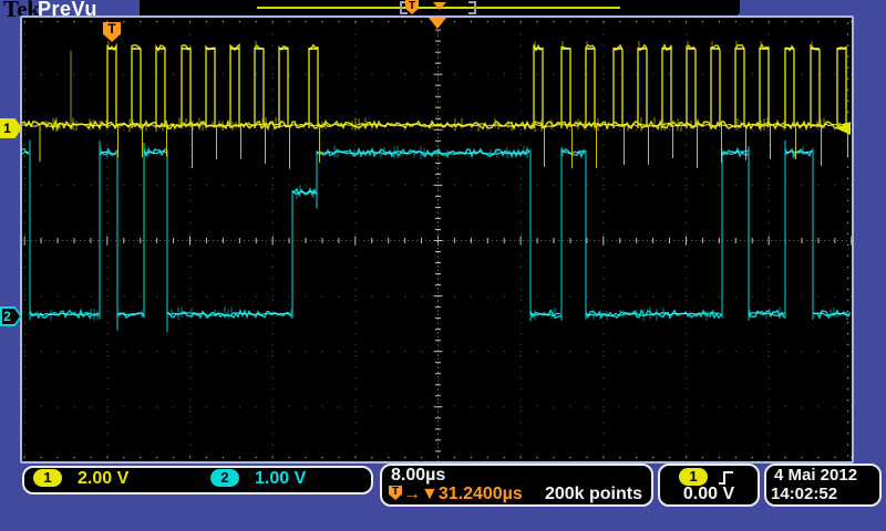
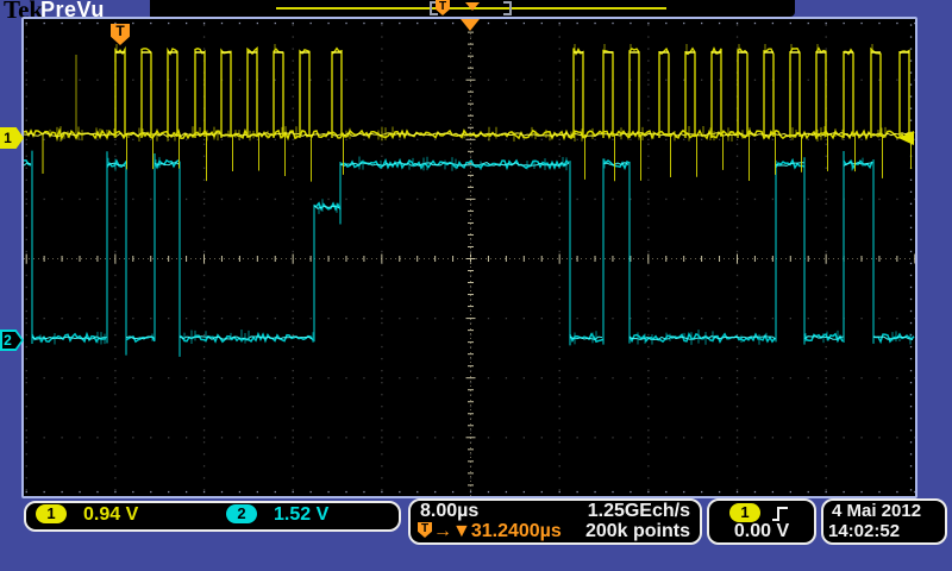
  Tek
  PreVu
  T
  T
  1
  2
  1
- 2.00 V
+ 0.94 V
  2
- 1.00 V
+ 1.52 V
  8.00µs
+ 1.25GEch/s
  T
  →▼31.2400µs
  200k points
  1
  0.00 V
  4 Mai 2012
  14:02:52
